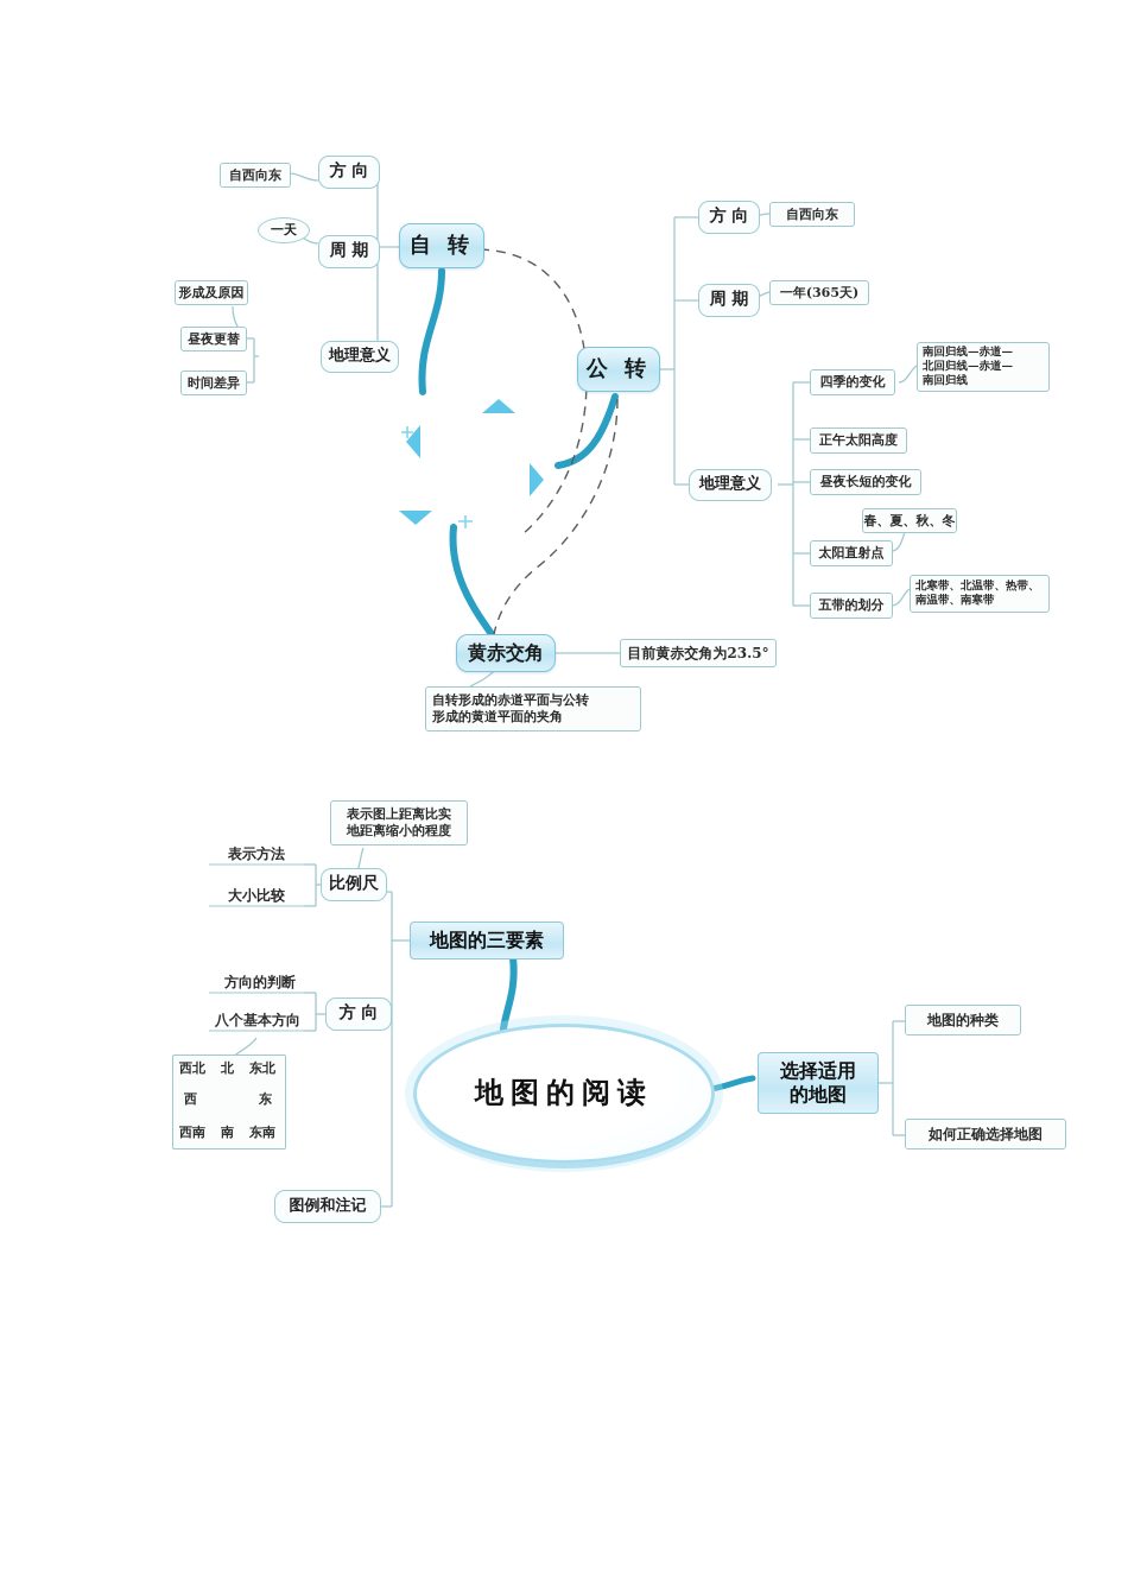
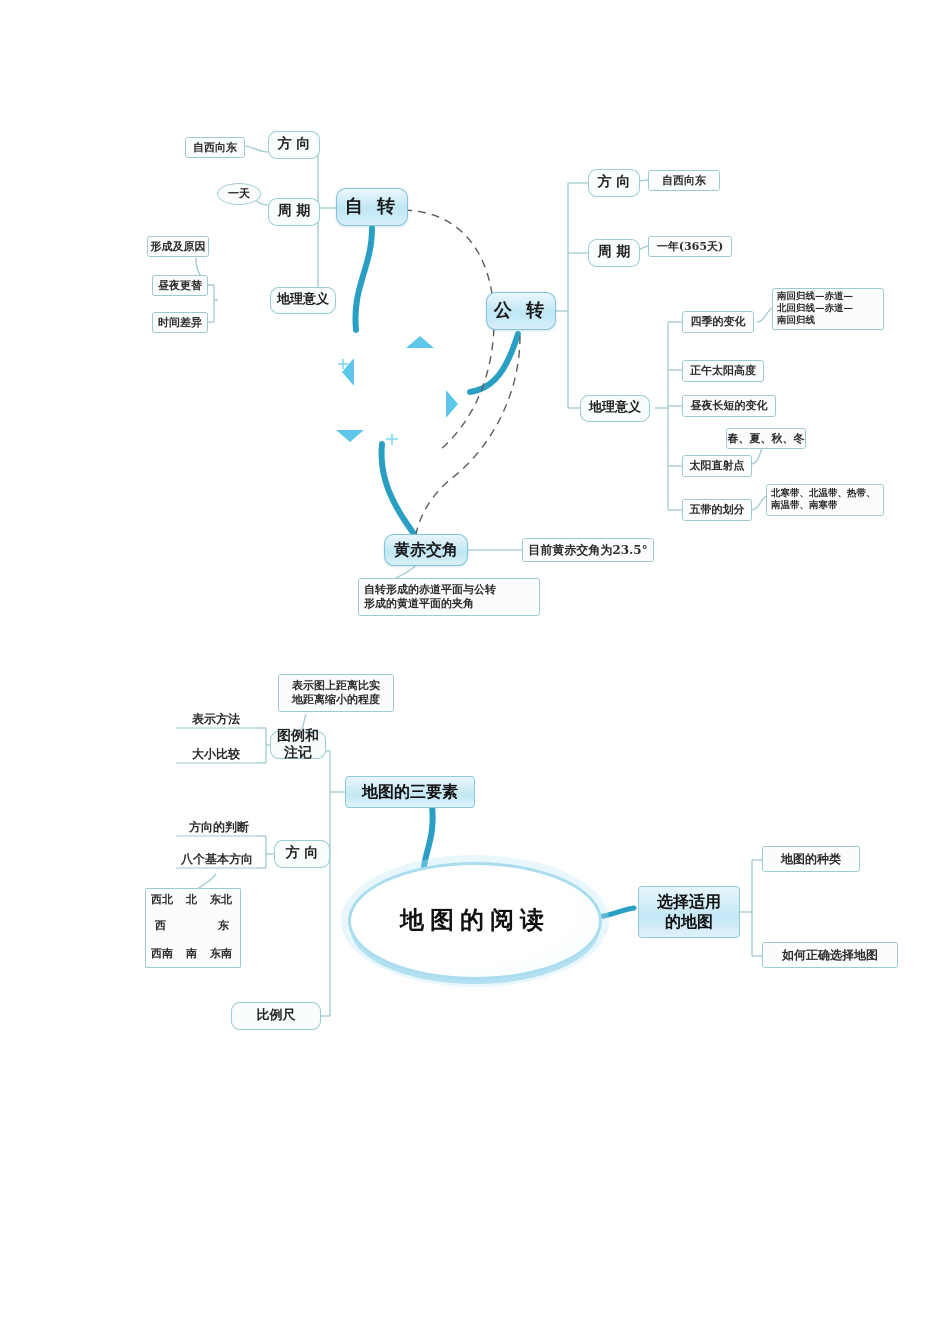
  自 转
  公 转
  黄赤交角
  方 向
  自西向东
  周 期
  一天
  地理意义
  形成及原因
  昼夜更替
  时间差异
  方 向
  自西向东
  周 期
  一年(365天)
  地理意义
  四季的变化
  南回归线—赤道—
  北回归线—赤道—
  南回归线
  正午太阳高度
  昼夜长短的变化
  太阳直射点
  春、夏、秋、冬
  五带的划分
  北寒带、北温带、热带、
  南温带、南寒带
  目前黄赤交角为23.5°
  自转形成的赤道平面与公转
  形成的黄道平面的夹角
  地图的阅读
  地图的三要素
- 比例尺
+ 图例和注记
  表示图上距离比实
  地距离缩小的程度
  表示方法
  大小比较
  方 向
  方向的判断
  八个基本方向
  西北
  北
  东北
  西
  东
  西南
  南
  东南
- 图例和注记
+ 比例尺
  选择适用
  的地图
  地图的种类
  如何正确选择地图
